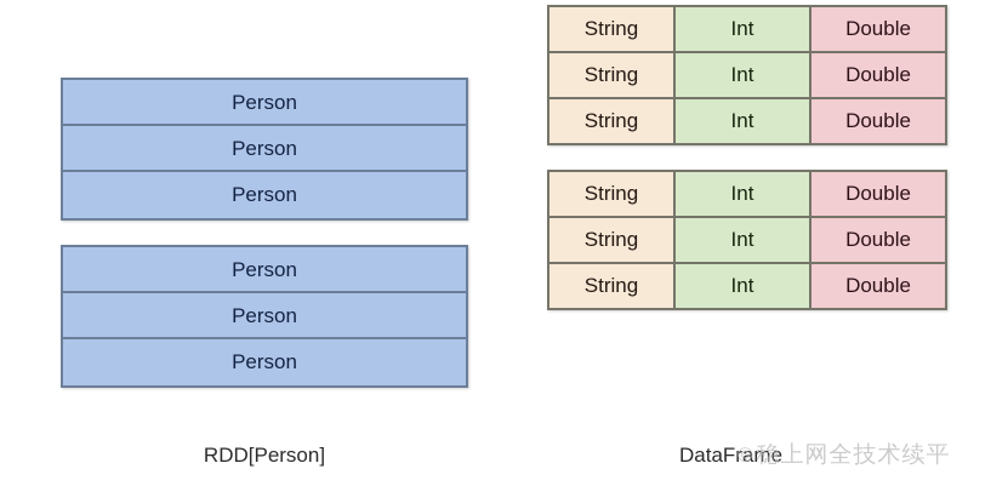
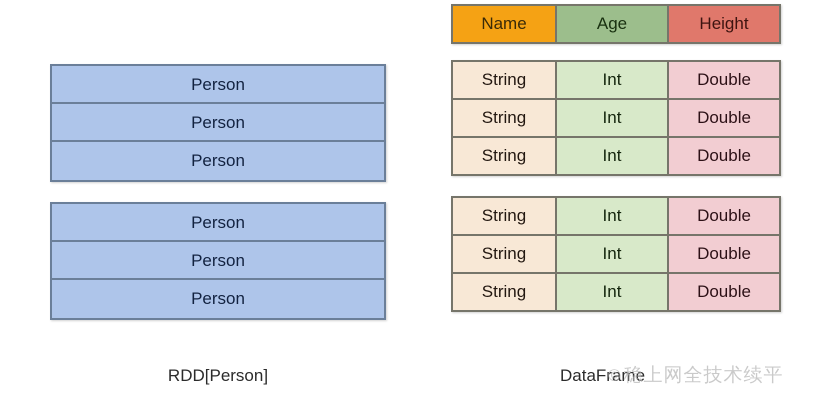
  Person
  Person
  Person
  Person
  Person
  Person
  RDD[Person]
+ Name	Age	Height
  String	Int	Double
  String	Int	Double
  String	Int	Double
  String	Int	Double
  String	Int	Double
  String	Int	Double
  DataFrame
  ©稳上网全技术续平
